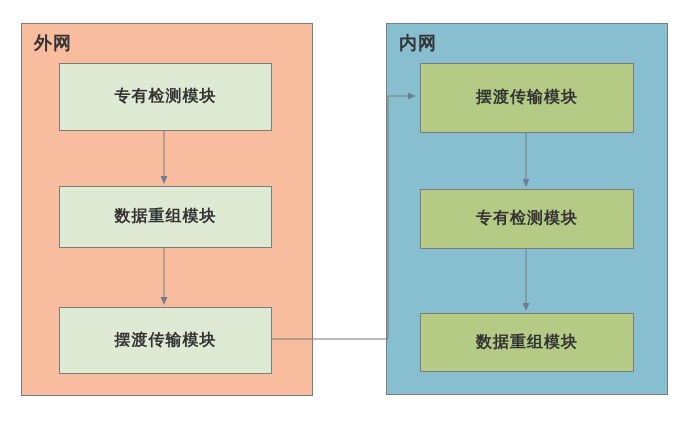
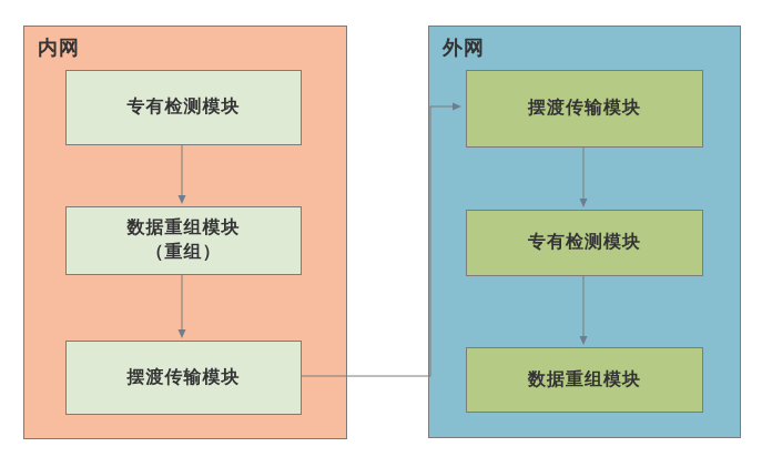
- 外网
+ 内网
  专有检测模块
  数据重组模块
+ （重组）
  摆渡传输模块
- 内网
+ 外网
  摆渡传输模块
  专有检测模块
  数据重组模块
